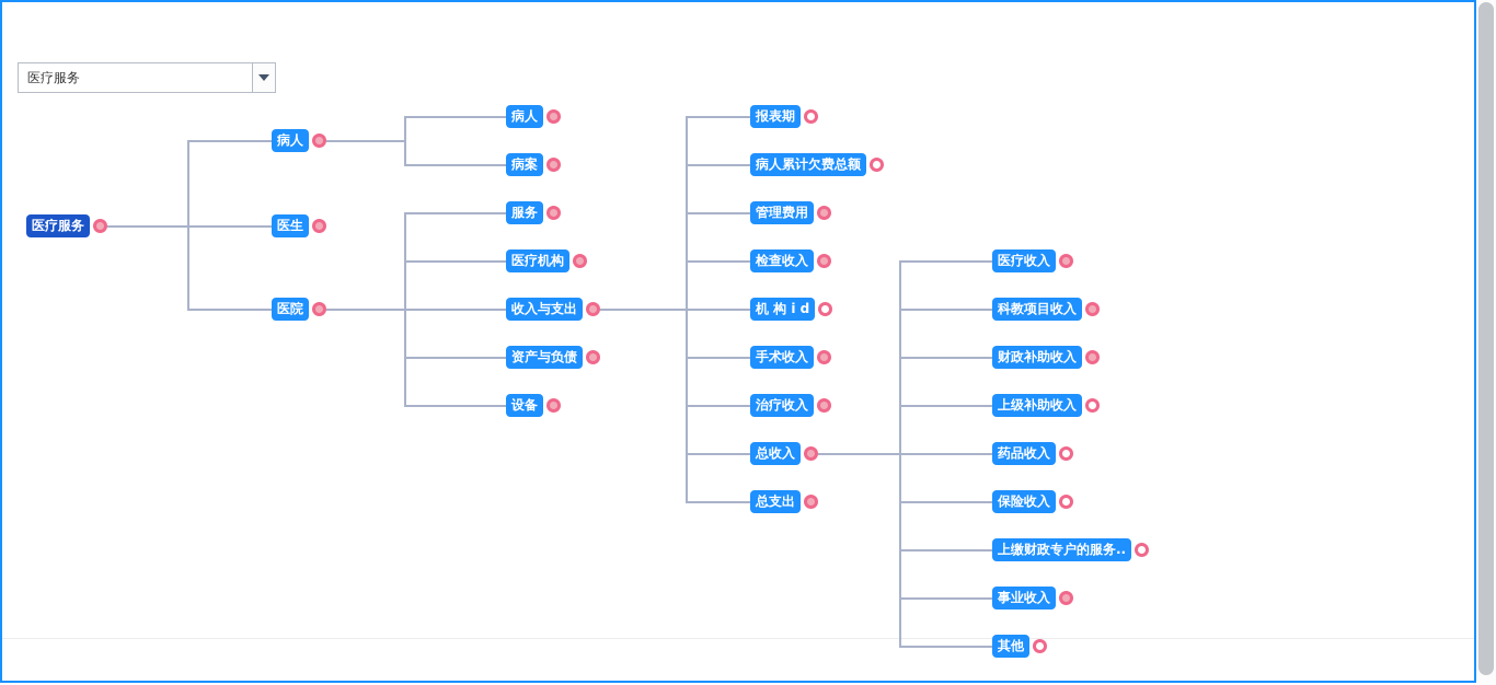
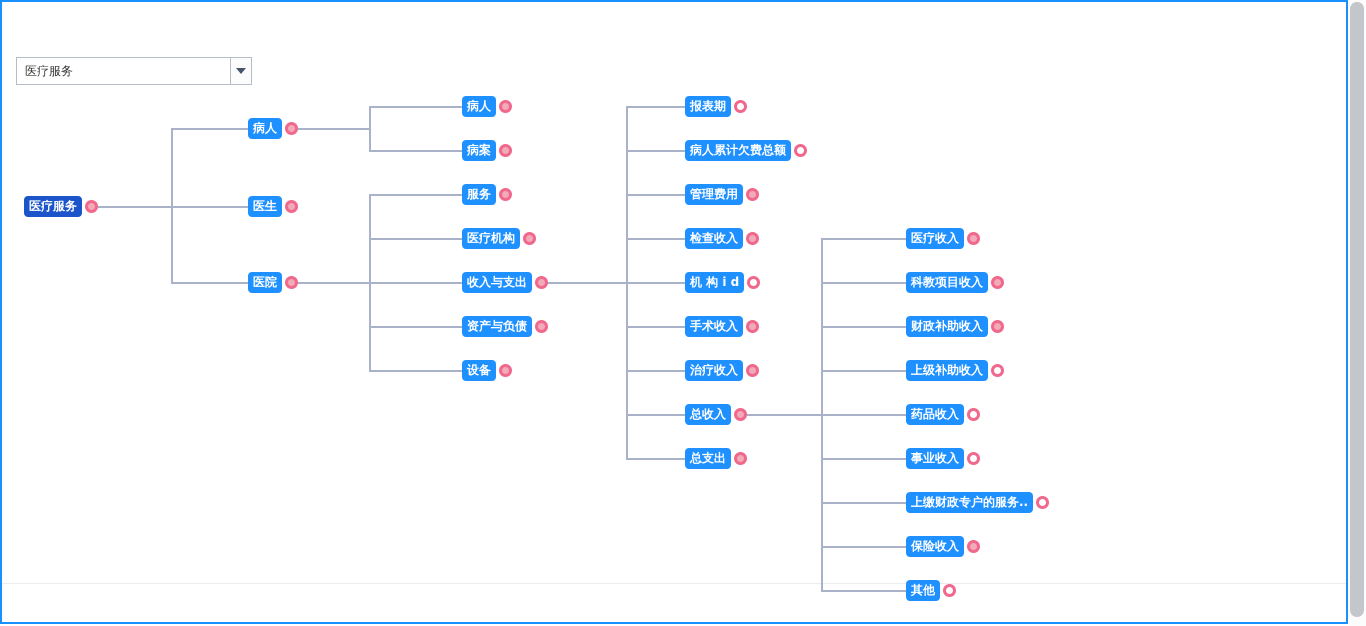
  医疗服务
  医疗服务
  病人
  病人
  病案
  医生
  医院
  服务
  医疗机构
  收入与支出
  报表期
  病人累计欠费总额
  管理费用
  检查收入
  机 构 i d
  手术收入
  治疗收入
  总收入
  医疗收入
  科教项目收入
  财政补助收入
  上级补助收入
  药品收入
- 保险收入
+ 事业收入
  上缴财政专户的服务..
- 事业收入
+ 保险收入
  其他
  总支出
  资产与负债
  设备
